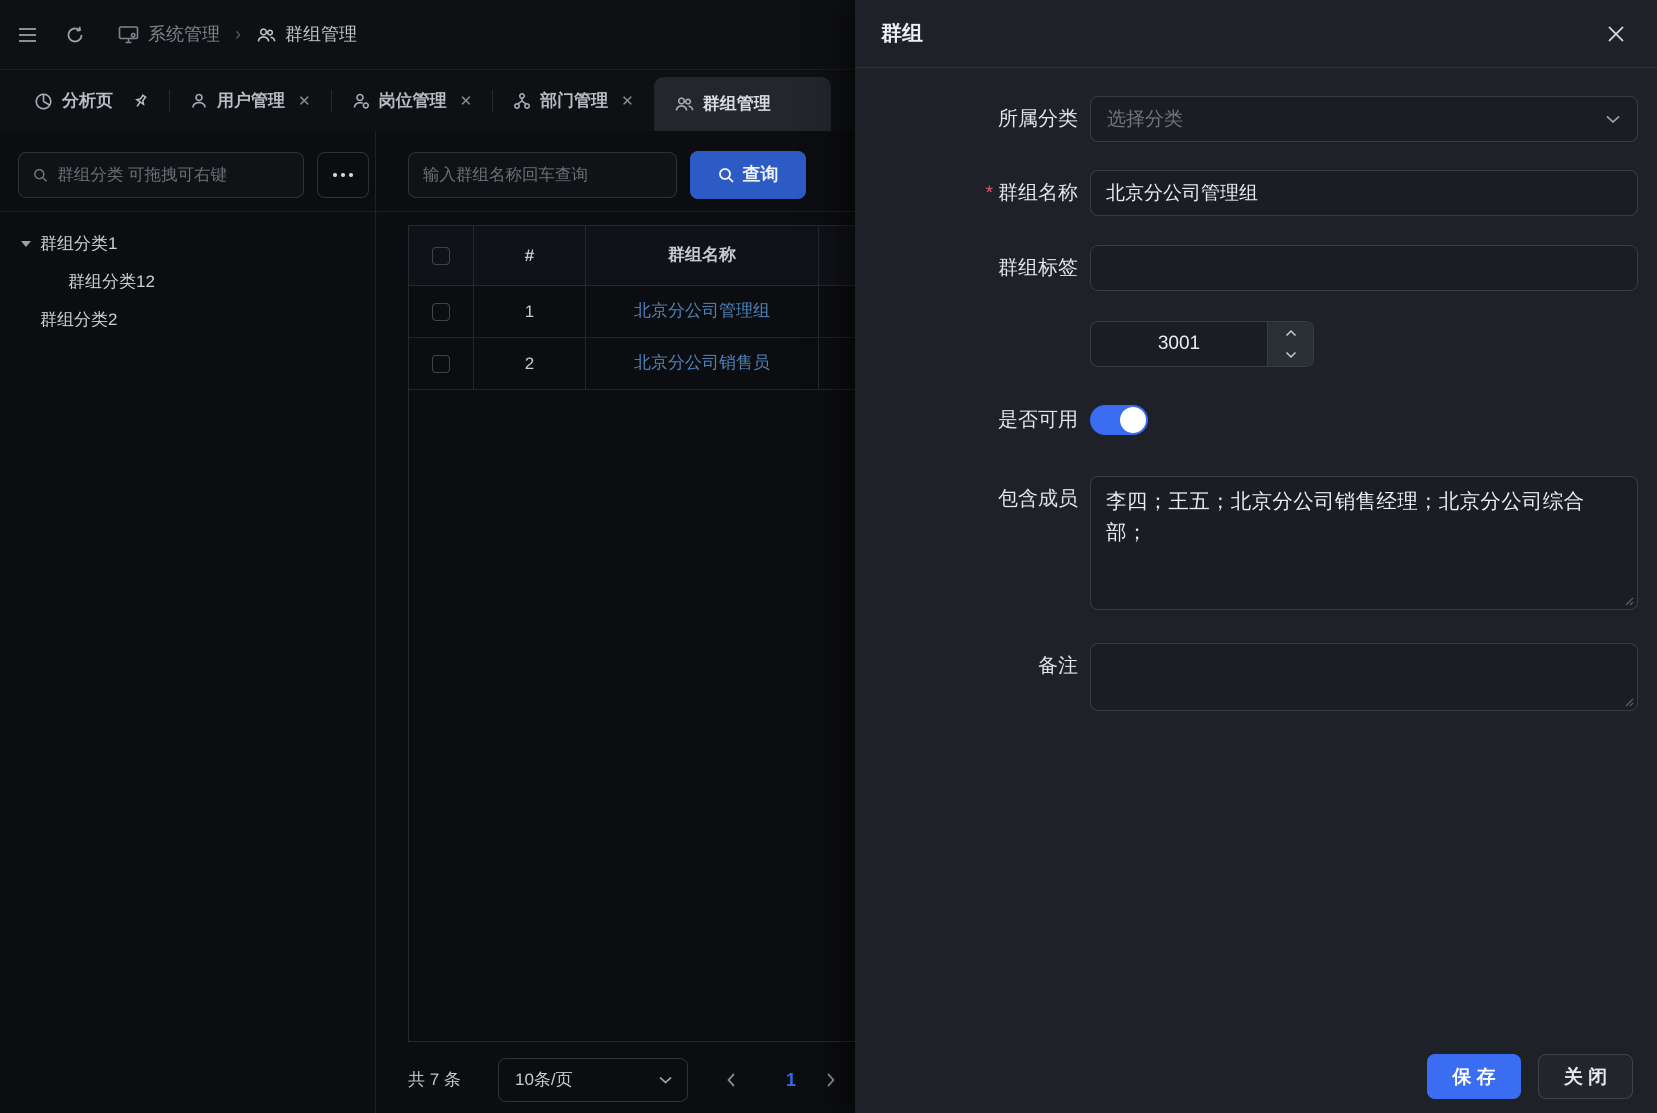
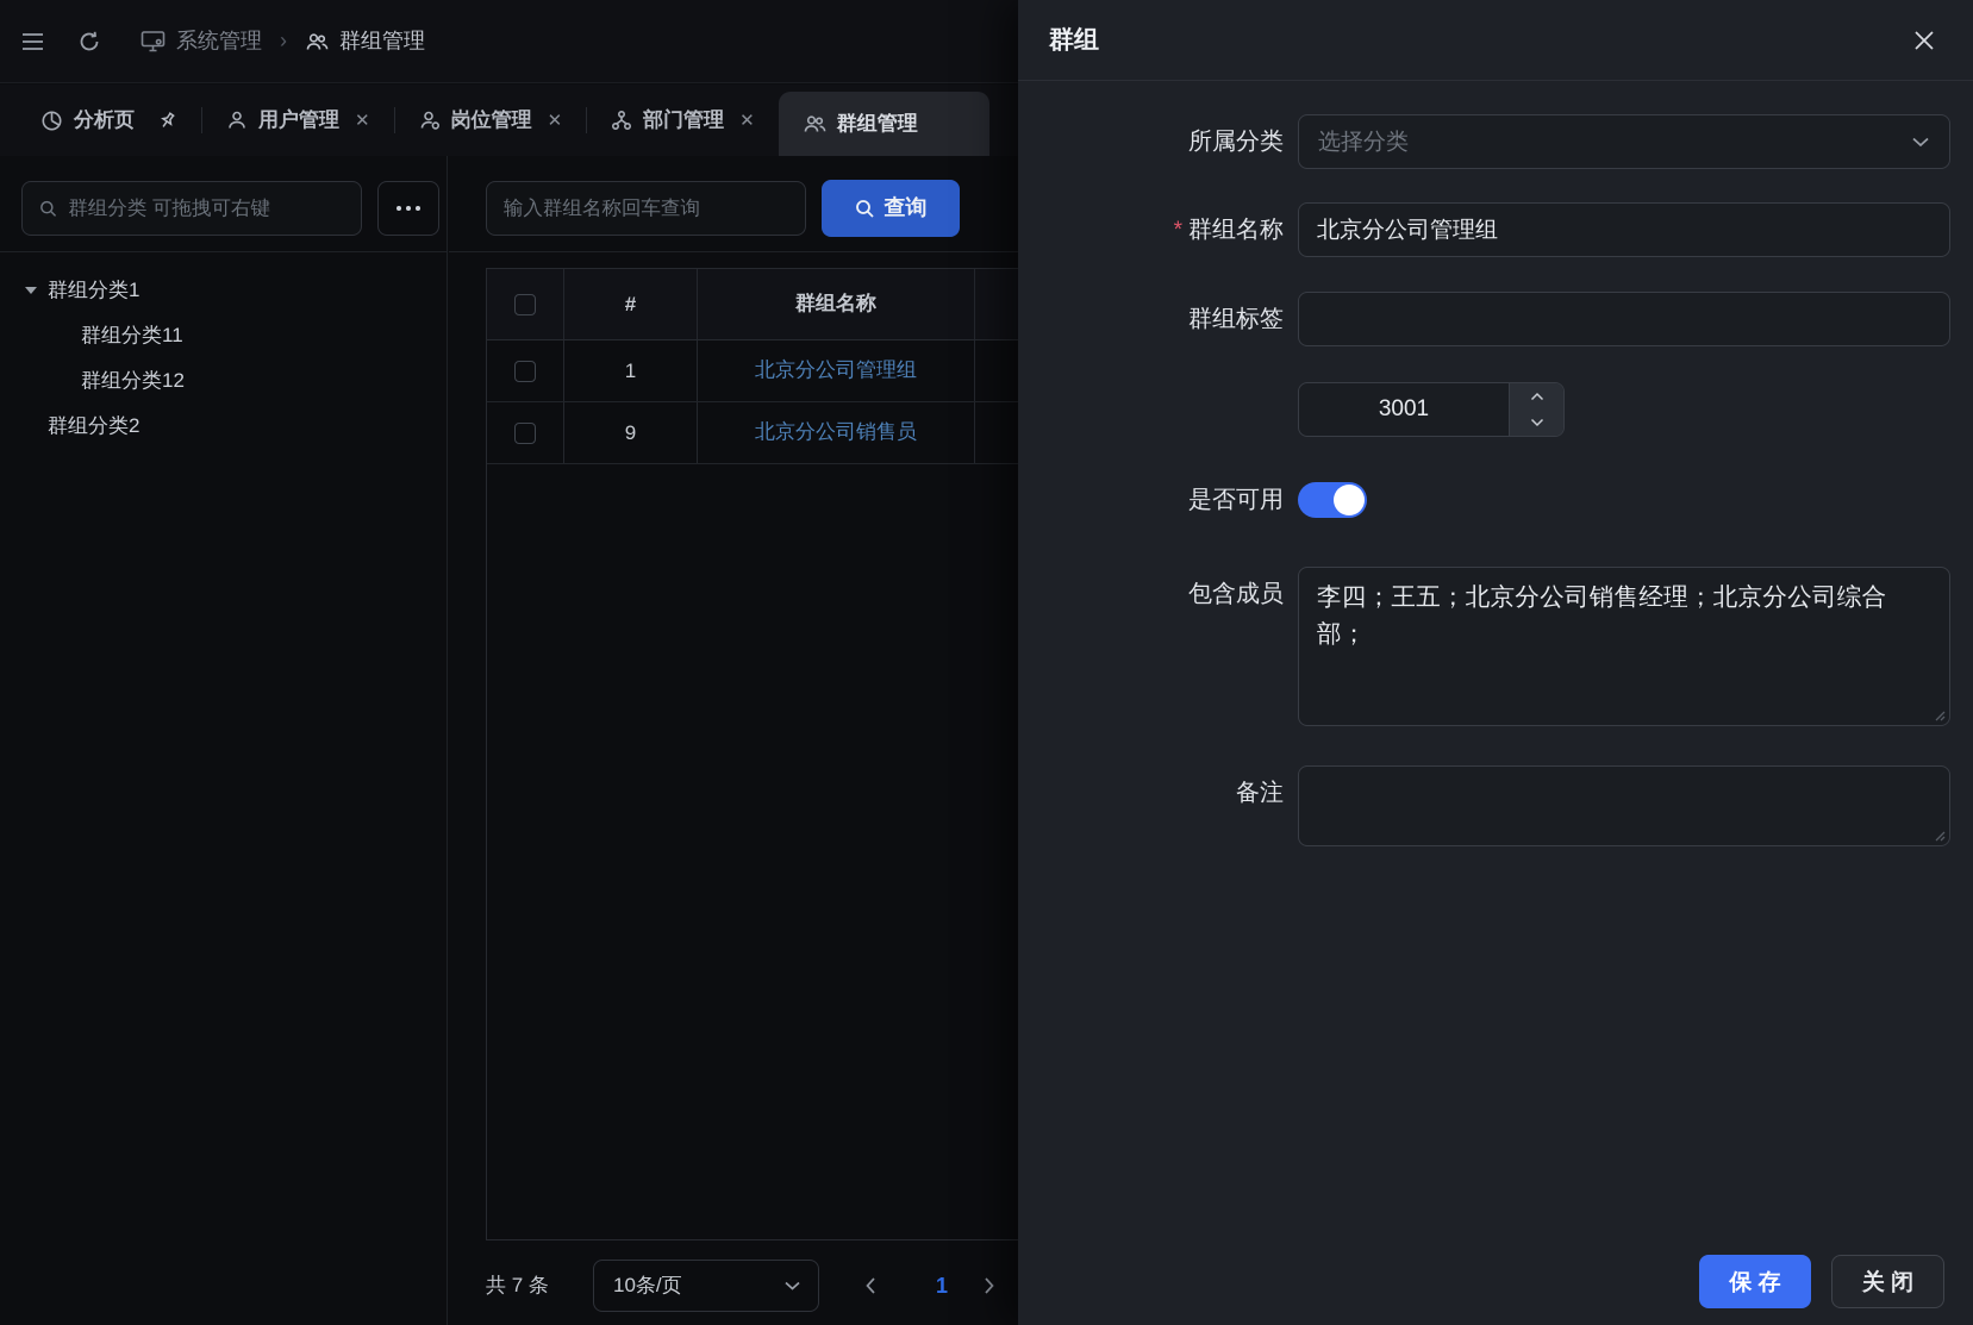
  系统管理
  ›
  群组管理
  分析页
  用户管理
  ✕
  岗位管理
  ✕
  部门管理
  ✕
  群组管理
  群组分类 可拖拽可右键
  群组分类1
+ 群组分类11
  群组分类12
  群组分类2
  输入群组名称回车查询
  查询
  #
  群组名称
  1
  北京分公司管理组
- 2
+ 9
  北京分公司销售员
  共 7 条
  10条/页
  1
  群组
  所属分类
  选择分类
  * 群组名称
  北京分公司管理组
  群组标签
  3001
  是否可用
  包含成员
  备注
  保 存
  关 闭
